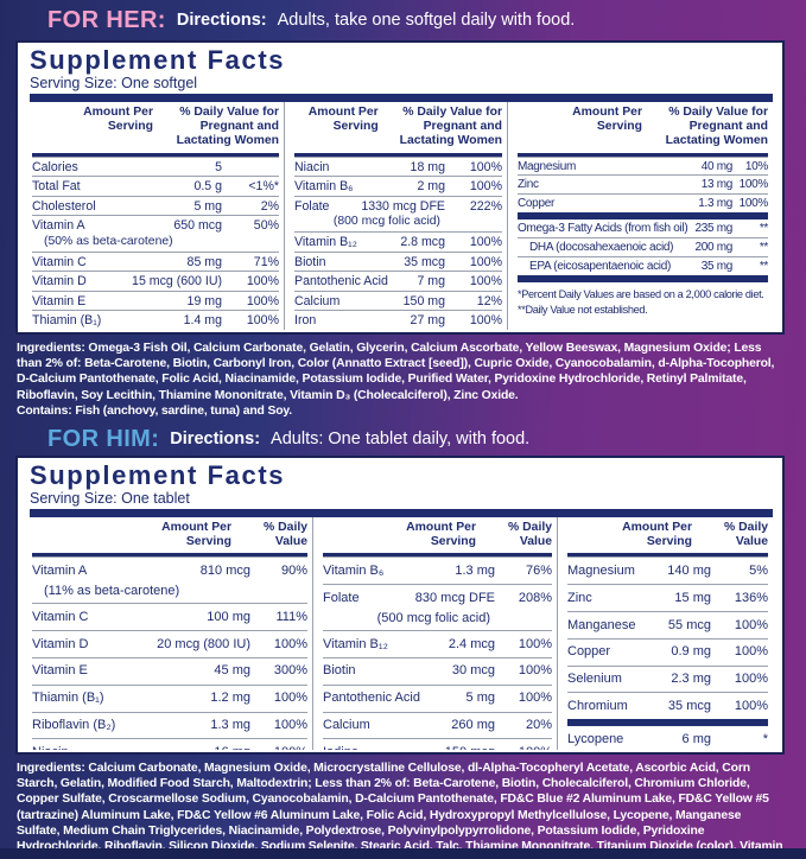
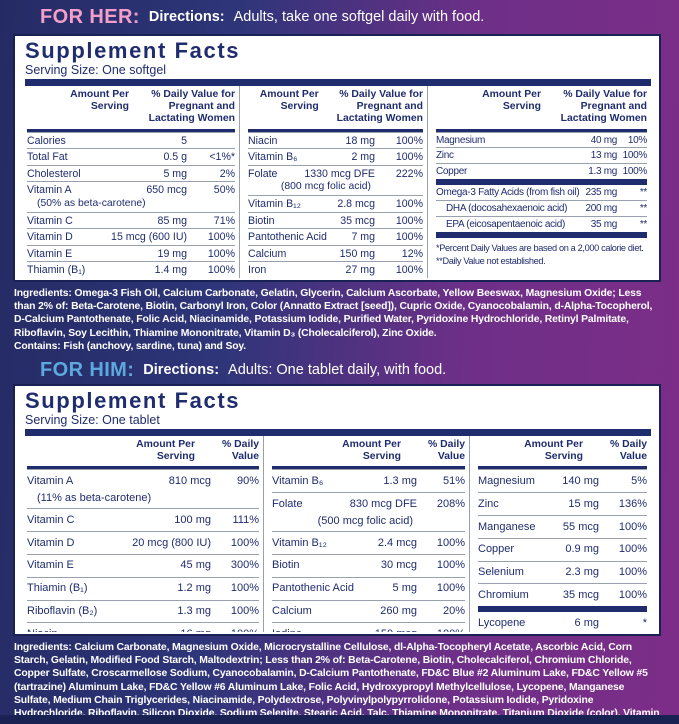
  FOR HER:
  Directions:
  Adults, take one softgel daily with food.
  Supplement Facts
  Serving Size: One softgel
  Amount Per Serving
  % Daily Value for Pregnant and Lactating Women
  Calories
  5
  Total Fat
  0.5 g
  <1%*
  Cholesterol
  5 mg
  2%
  Vitamin A
  650 mcg
  50%
  (50% as beta-carotene)
  Vitamin C
  85 mg
  71%
  Vitamin D
  15 mcg (600 IU)
  100%
  Vitamin E
  19 mg
  100%
  Thiamin (B₁)
  1.4 mg
  100%
  Amount Per Serving
  % Daily Value for Pregnant and Lactating Women
  Niacin
  18 mg
  100%
  Vitamin B₆
  2 mg
  100%
  Folate
  1330 mcg DFE
  222%
  (800 mcg folic acid)
  Vitamin B₁₂
  2.8 mcg
  100%
  Biotin
  35 mcg
  100%
  Pantothenic Acid
  7 mg
  100%
  Calcium
  150 mg
  12%
  Iron
  27 mg
  100%
  Amount Per Serving
  % Daily Value for Pregnant and Lactating Women
  Magnesium
  40 mg
  10%
  Zinc
  13 mg
  100%
  Copper
  1.3 mg
  100%
  Omega-3 Fatty Acids (from fish oil)
  235 mg
  **
  DHA (docosahexaenoic acid)
  200 mg
  **
  EPA (eicosapentaenoic acid)
  35 mg
  **
  *Percent Daily Values are based on a 2,000 calorie diet.
  **Daily Value not established.
  Ingredients: Omega-3 Fish Oil, Calcium Carbonate, Gelatin, Glycerin, Calcium Ascorbate, Yellow Beeswax, Magnesium Oxide; Less than 2% of: Beta-Carotene, Biotin, Carbonyl Iron, Color (Annatto Extract [seed]), Cupric Oxide, Cyanocobalamin, d-Alpha-Tocopherol, D-Calcium Pantothenate, Folic Acid, Niacinamide, Potassium Iodide, Purified Water, Pyridoxine Hydrochloride, Retinyl Palmitate, Riboflavin, Soy Lecithin, Thiamine Mononitrate, Vitamin D₃ (Cholecalciferol), Zinc Oxide.
  Contains: Fish (anchovy, sardine, tuna) and Soy.
  FOR HIM:
  Directions:
  Adults: One tablet daily, with food.
  Supplement Facts
  Serving Size: One tablet
  Amount Per Serving
  % Daily Value
  Vitamin A
  810 mcg
  90%
  (11% as beta-carotene)
  Vitamin C
  100 mg
  111%
  Vitamin D
  20 mcg (800 IU)
  100%
  Vitamin E
  45 mg
  300%
  Thiamin (B₁)
  1.2 mg
  100%
  Riboflavin (B₂)
  1.3 mg
  100%
  Amount Per Serving
  % Daily Value
  Vitamin B₆
  1.3 mg
- 76%
+ 51%
  Folate
  830 mcg DFE
  208%
  (500 mcg folic acid)
  Vitamin B₁₂
  2.4 mcg
  100%
  Biotin
  30 mcg
  100%
  Pantothenic Acid
  5 mg
  100%
  Calcium
  260 mg
  20%
  Amount Per Serving
  % Daily Value
  Magnesium
  140 mg
  5%
  Zinc
  15 mg
  136%
  Manganese
  55 mcg
  100%
  Copper
  0.9 mg
  100%
  Selenium
  2.3 mg
  100%
  Chromium
  35 mcg
  100%
  Lycopene
  6 mg
  *
  Ingredients: Calcium Carbonate, Magnesium Oxide, Microcrystalline Cellulose, dl-Alpha-Tocopheryl Acetate, Ascorbic Acid, Corn Starch, Gelatin, Modified Food Starch, Maltodextrin; Less than 2% of: Beta-Carotene, Biotin, Cholecalciferol, Chromium Chloride, Copper Sulfate, Croscarmellose Sodium, Cyanocobalamin, D-Calcium Pantothenate, FD&C Blue #2 Aluminum Lake, FD&C Yellow #5 (tartrazine) Aluminum Lake, FD&C Yellow #6 Aluminum Lake, Folic Acid, Hydroxypropyl Methylcellulose, Lycopene, Manganese Sulfate, Medium Chain Triglycerides, Niacinamide, Polydextrose, Polyvinylpolypyrrolidone, Potassium Iodide, Pyridoxine Hydrochloride, Riboflavin, Silicon Dioxide, Sodium Selenite, Stearic Acid, Talc, Thiamine Mononitrate, Titanium Dioxide (color), Vitamin
